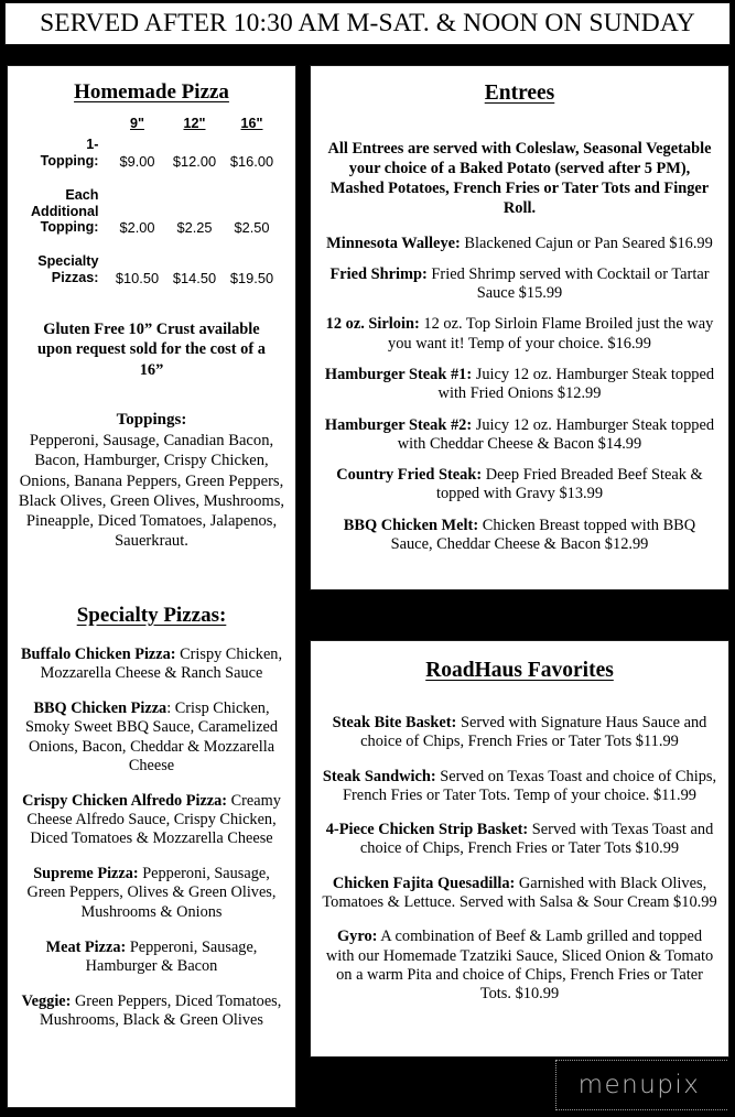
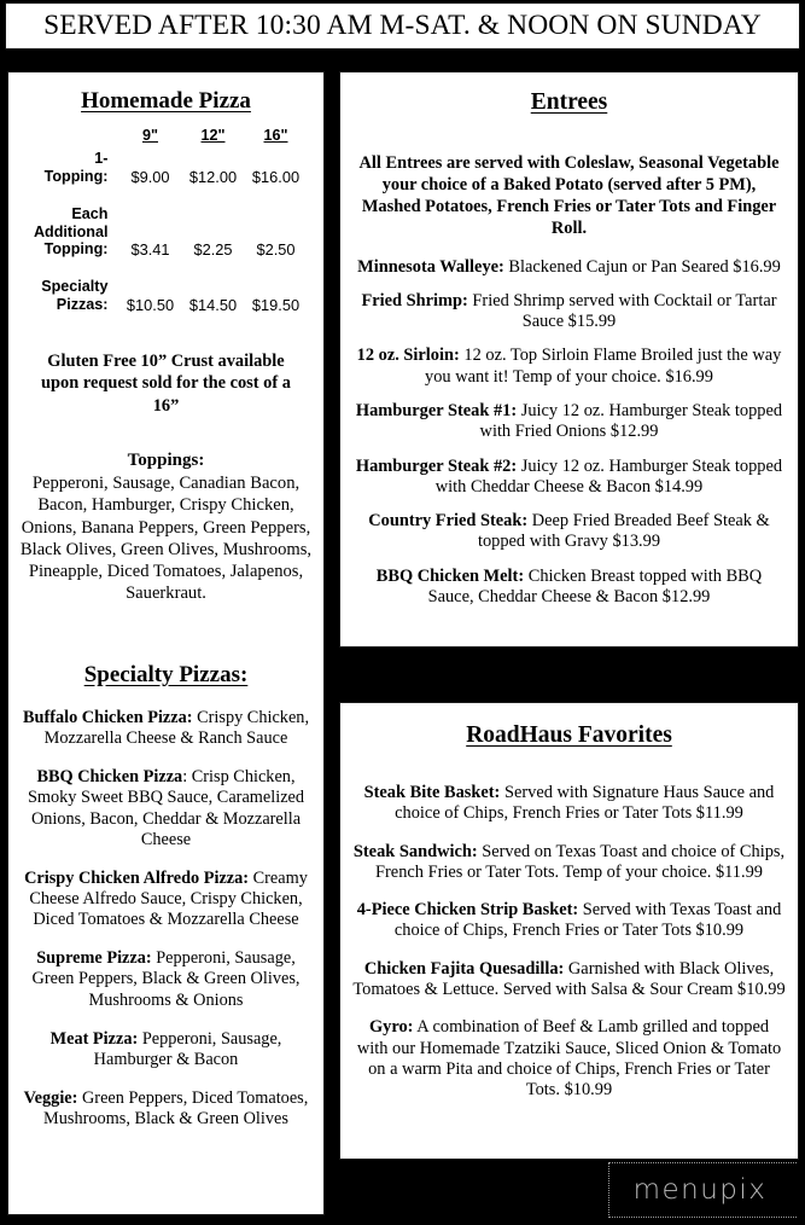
  SERVED AFTER 10:30 AM M-SAT. & NOON ON SUNDAY
  Homemade Pizza
  	9"	12"	16"
  1- Topping:	$9.00	$12.00	$16.00
- Each Additional Topping:	$2.00	$2.25	$2.50
+ Each Additional Topping:	$3.41	$2.25	$2.50
  Specialty Pizzas:	$10.50	$14.50	$19.50
  Gluten Free 10” Crust available upon request sold for the cost of a 16”
  Toppings:
  Pepperoni, Sausage, Canadian Bacon, Bacon, Hamburger, Crispy Chicken, Onions, Banana Peppers, Green Peppers, Black Olives, Green Olives, Mushrooms, Pineapple, Diced Tomatoes, Jalapenos, Sauerkraut.
  Specialty Pizzas:
  Buffalo Chicken Pizza: Crispy Chicken, Mozzarella Cheese & Ranch Sauce
  BBQ Chicken Pizza: Crisp Chicken, Smoky Sweet BBQ Sauce, Caramelized Onions, Bacon, Cheddar & Mozzarella Cheese
  Crispy Chicken Alfredo Pizza: Creamy Cheese Alfredo Sauce, Crispy Chicken, Diced Tomatoes & Mozzarella Cheese
- Supreme Pizza: Pepperoni, Sausage, Green Peppers, Olives & Green Olives, Mushrooms & Onions
+ Supreme Pizza: Pepperoni, Sausage, Green Peppers, Black & Green Olives, Mushrooms & Onions
  Meat Pizza: Pepperoni, Sausage, Hamburger & Bacon
  Veggie: Green Peppers, Diced Tomatoes, Mushrooms, Black & Green Olives
  Entrees
  All Entrees are served with Coleslaw, Seasonal Vegetable your choice of a Baked Potato (served after 5 PM), Mashed Potatoes, French Fries or Tater Tots and Finger Roll.
  Minnesota Walleye: Blackened Cajun or Pan Seared $16.99
  Fried Shrimp: Fried Shrimp served with Cocktail or Tartar Sauce $15.99
  12 oz. Sirloin: 12 oz. Top Sirloin Flame Broiled just the way you want it! Temp of your choice. $16.99
  Hamburger Steak #1: Juicy 12 oz. Hamburger Steak topped with Fried Onions $12.99
  Hamburger Steak #2: Juicy 12 oz. Hamburger Steak topped with Cheddar Cheese & Bacon $14.99
  Country Fried Steak: Deep Fried Breaded Beef Steak & topped with Gravy $13.99
  BBQ Chicken Melt: Chicken Breast topped with BBQ Sauce, Cheddar Cheese & Bacon $12.99
  RoadHaus Favorites
  Steak Bite Basket: Served with Signature Haus Sauce and choice of Chips, French Fries or Tater Tots $11.99
  Steak Sandwich: Served on Texas Toast and choice of Chips, French Fries or Tater Tots. Temp of your choice. $11.99
  4-Piece Chicken Strip Basket: Served with Texas Toast and choice of Chips, French Fries or Tater Tots $10.99
  Chicken Fajita Quesadilla: Garnished with Black Olives, Tomatoes & Lettuce. Served with Salsa & Sour Cream $10.99
  Gyro: A combination of Beef & Lamb grilled and topped with our Homemade Tzatziki Sauce, Sliced Onion & Tomato on a warm Pita and choice of Chips, French Fries or Tater Tots. $10.99
  menupix
